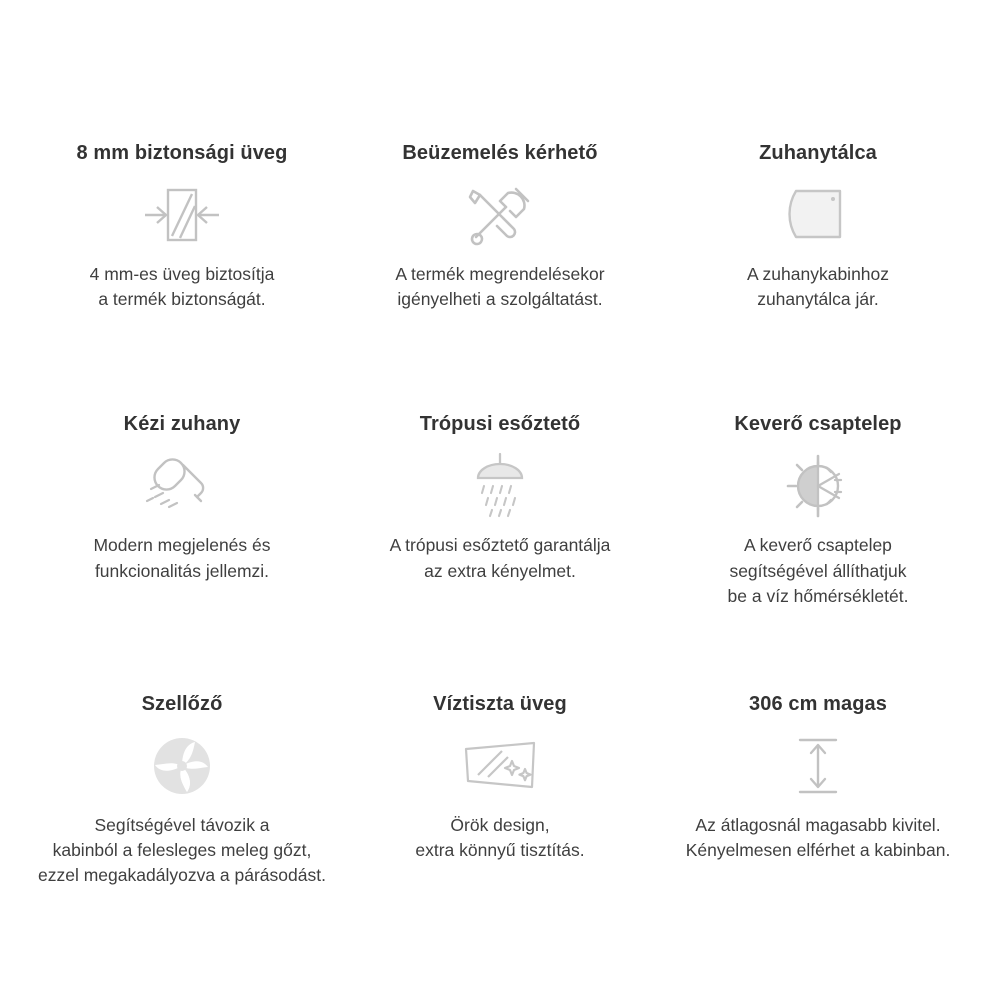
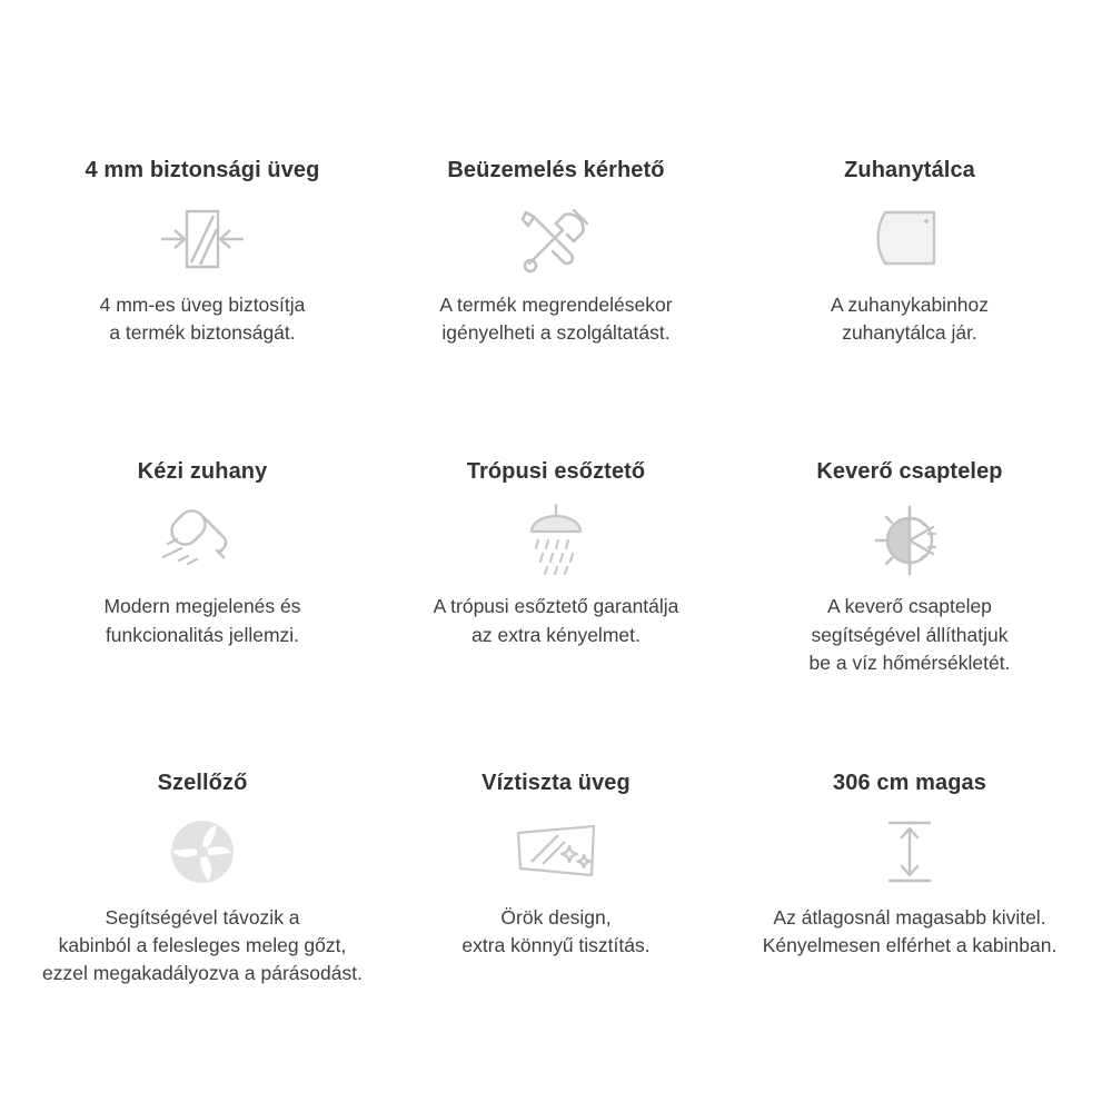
- 8 mm biztonsági üveg
+ 4 mm biztonsági üveg
  4 mm-es üveg biztosítja
  a termék biztonságát.
  Beüzemelés kérhető
  A termék megrendelésekor
  igényelheti a szolgáltatást.
  Zuhanytálca
  A zuhanykabinhoz
  zuhanytálca jár.
  Kézi zuhany
  Modern megjelenés és
  funkcionalitás jellemzi.
  Trópusi esőztető
  A trópusi esőztető garantálja
  az extra kényelmet.
  Keverő csaptelep
  A keverő csaptelep
  segítségével állíthatjuk
  be a víz hőmérsékletét.
  Szellőző
  Segítségével távozik a
  kabinból a felesleges meleg gőzt,
  ezzel megakadályozva a párásodást.
  Víztiszta üveg
  Örök design,
  extra könnyű tisztítás.
  306 cm magas
  Az átlagosnál magasabb kivitel.
  Kényelmesen elférhet a kabinban.
